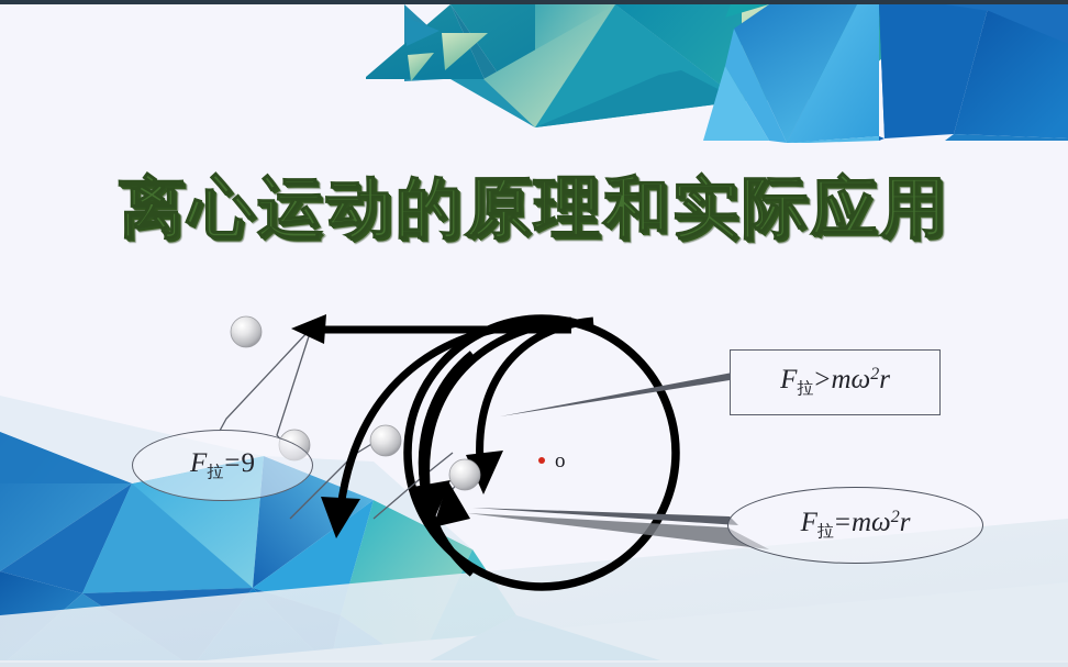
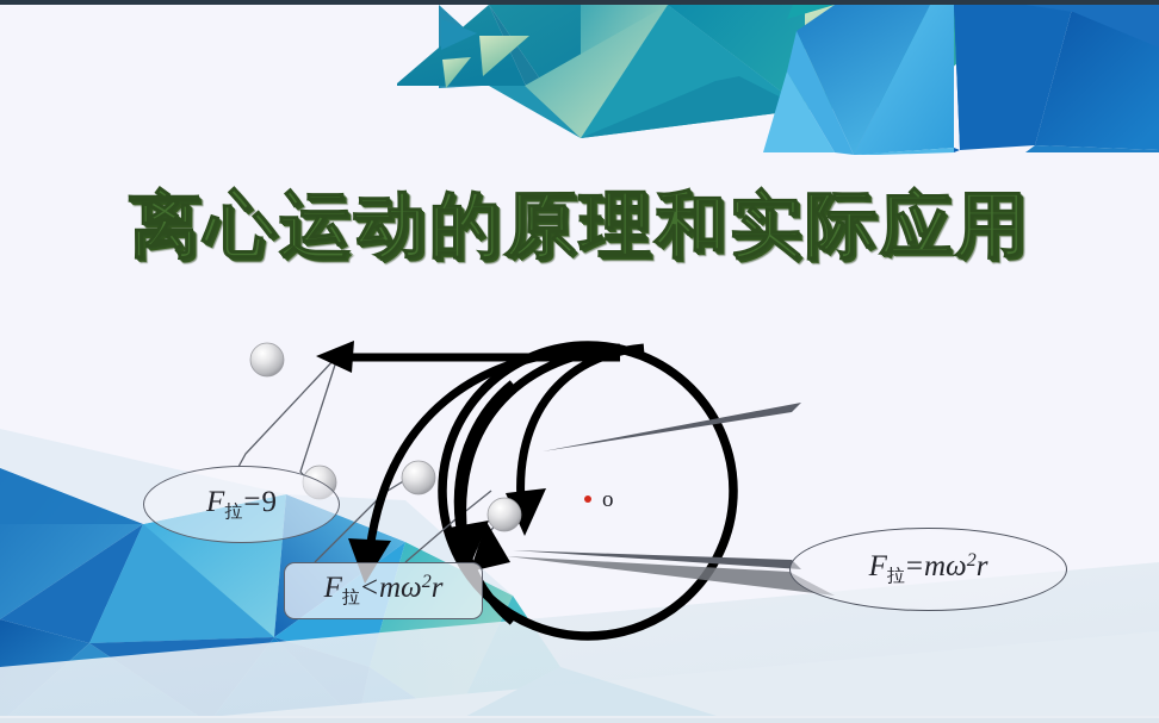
  离心运动的原理和实际应用
  o
- F拉>mω2r
  F拉=9
  F拉=mω2r
+ F拉<mω2r
